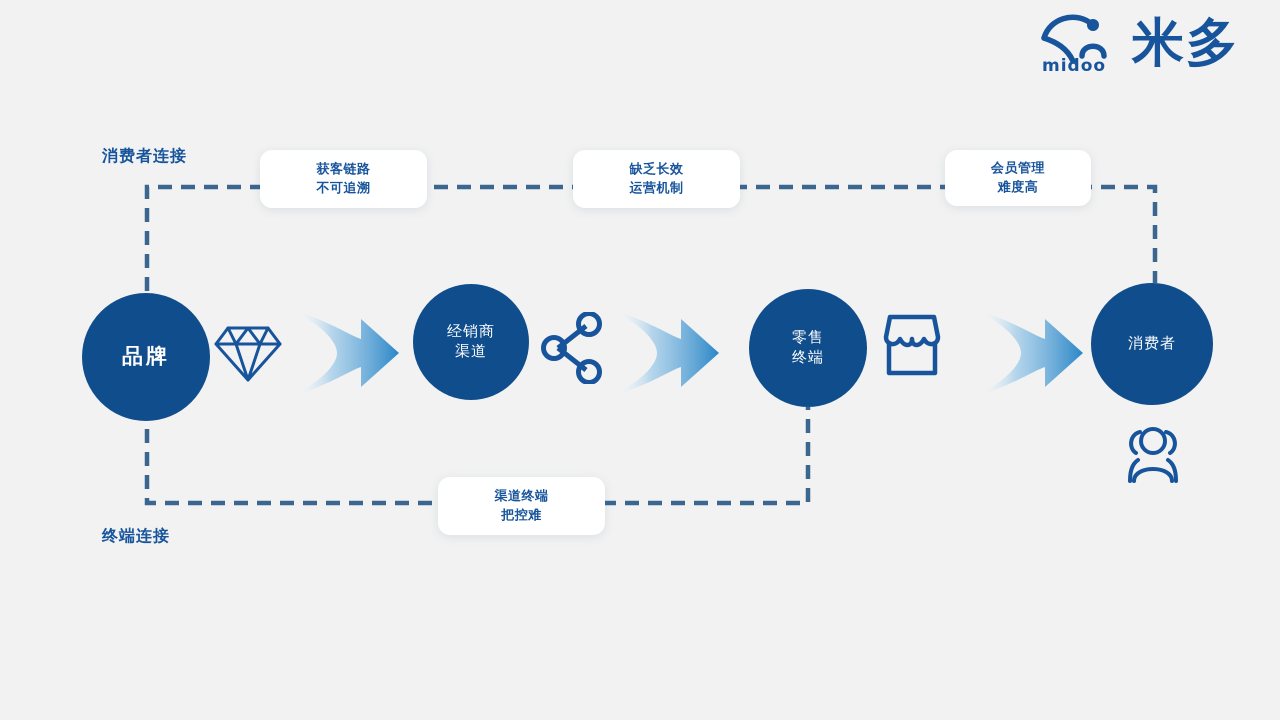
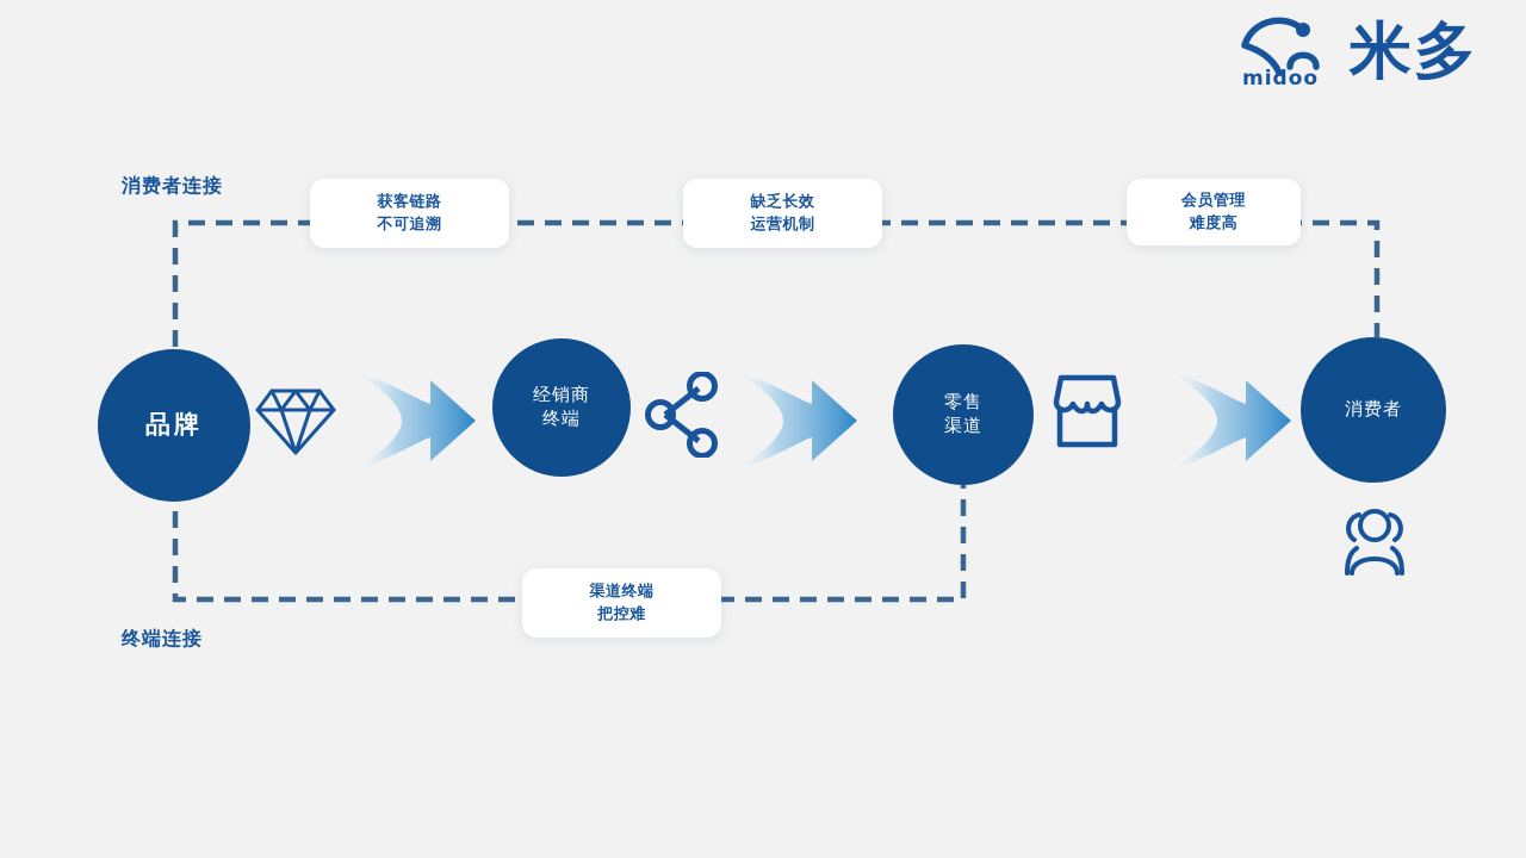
  midoo
  米多
  消费者连接
  终端连接
  获客链路
  不可追溯
  缺乏长效
  运营机制
  会员管理
  难度高
  渠道终端
  把控难
  品牌
  经销商
- 渠道
+ 终端
  零售
- 终端
+ 渠道
  消费者
